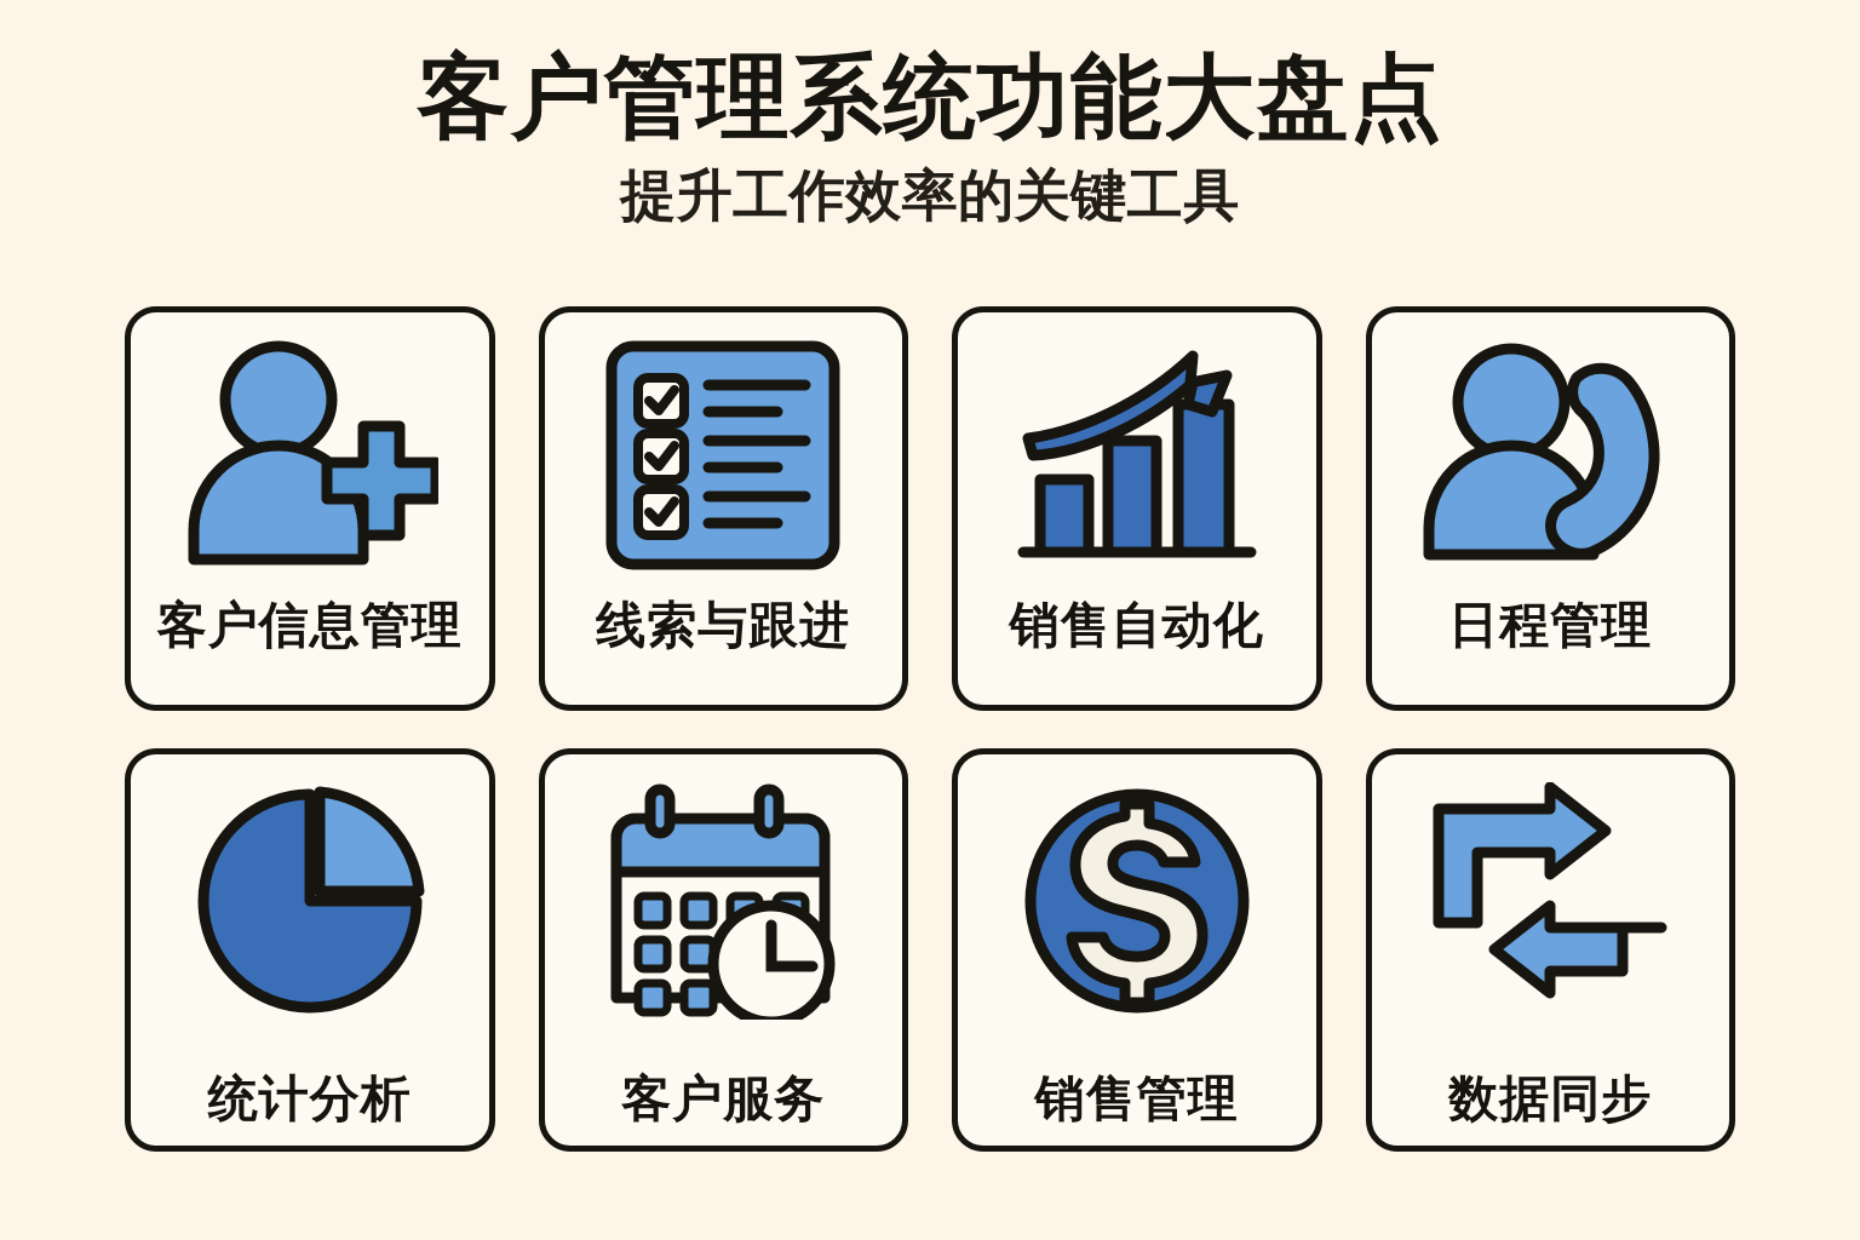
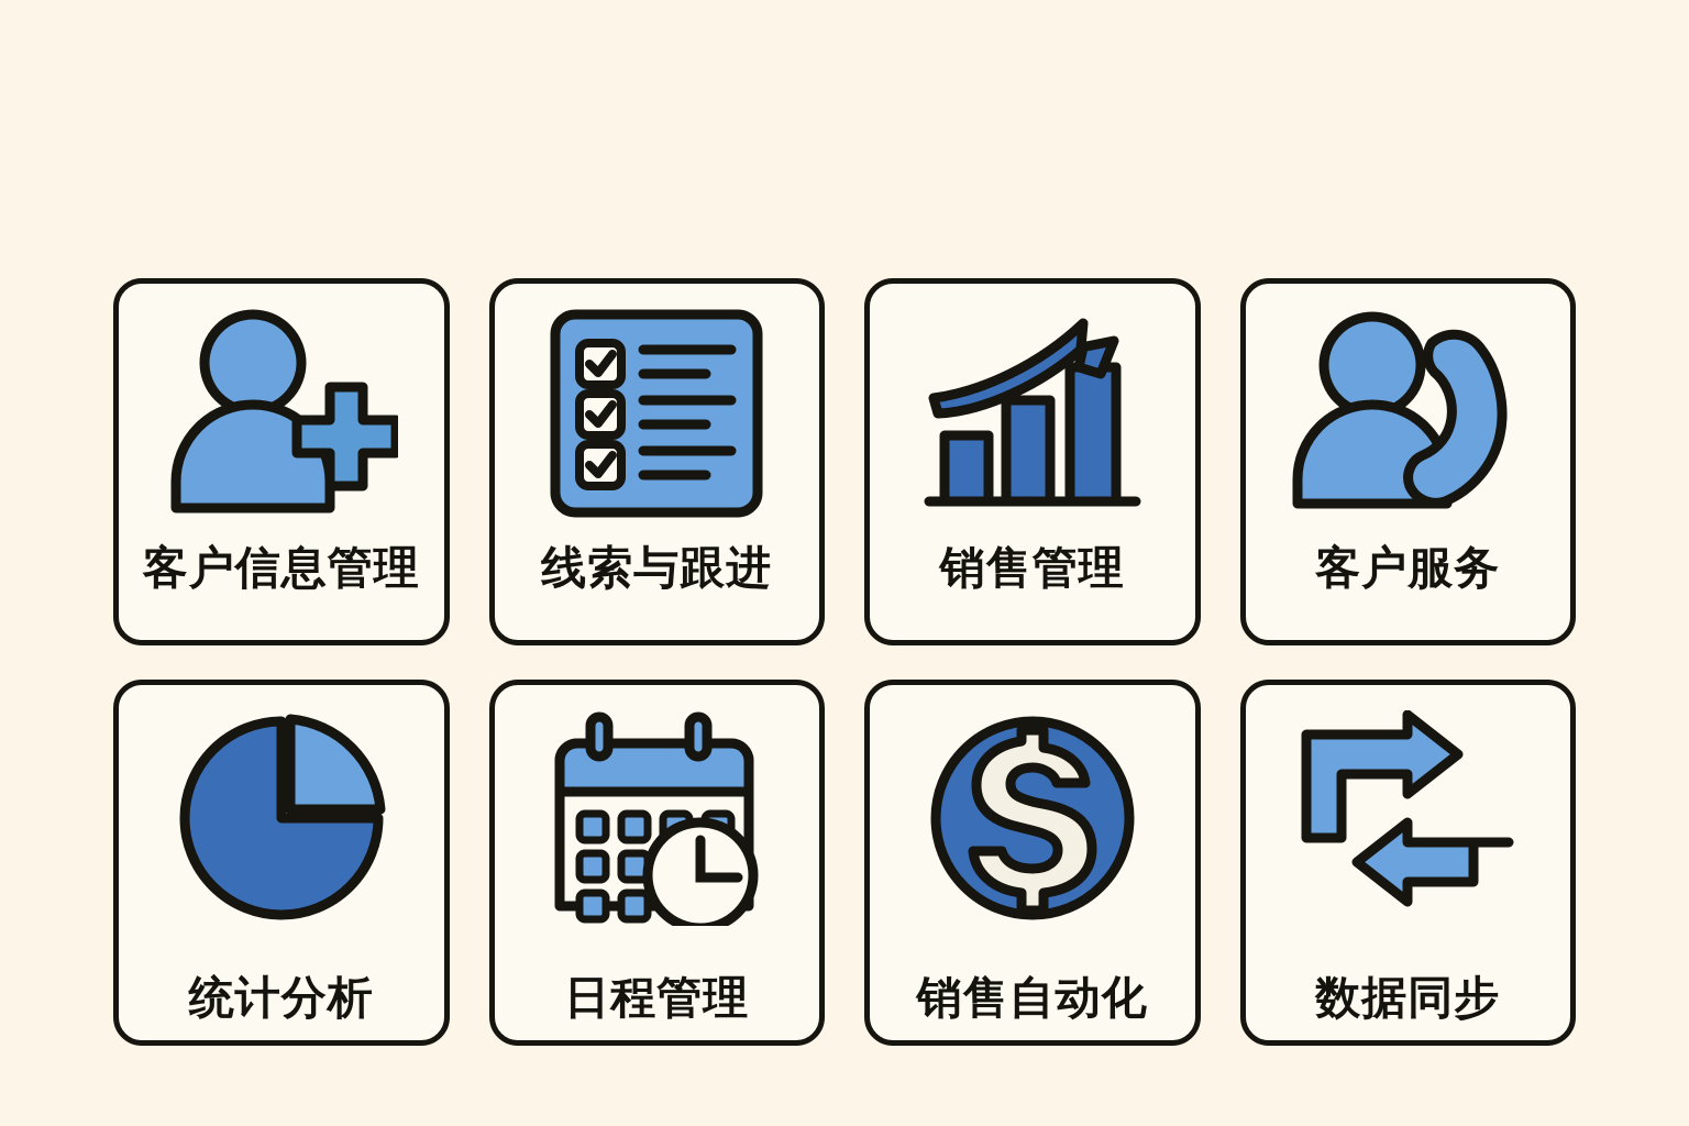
- 客户管理系统功能大盘点
- 提升工作效率的关键工具
  客户信息管理
  线索与跟进
- 销售自动化
+ 销售管理
- 日程管理
+ 客户服务
  统计分析
- 客户服务
+ 日程管理
- 销售管理
+ 销售自动化
  数据同步
